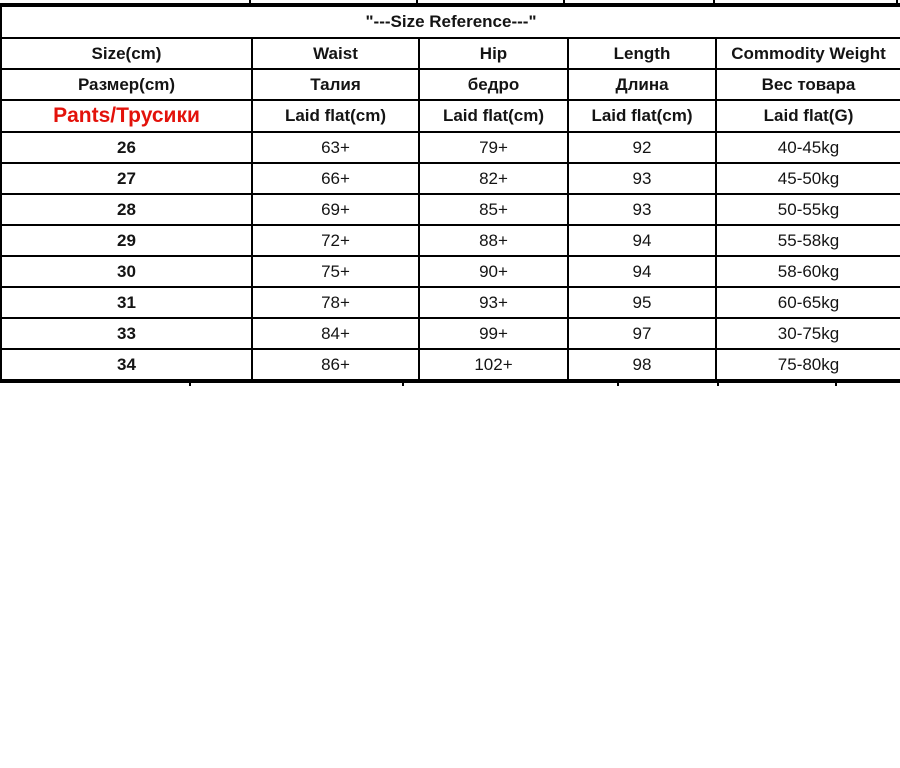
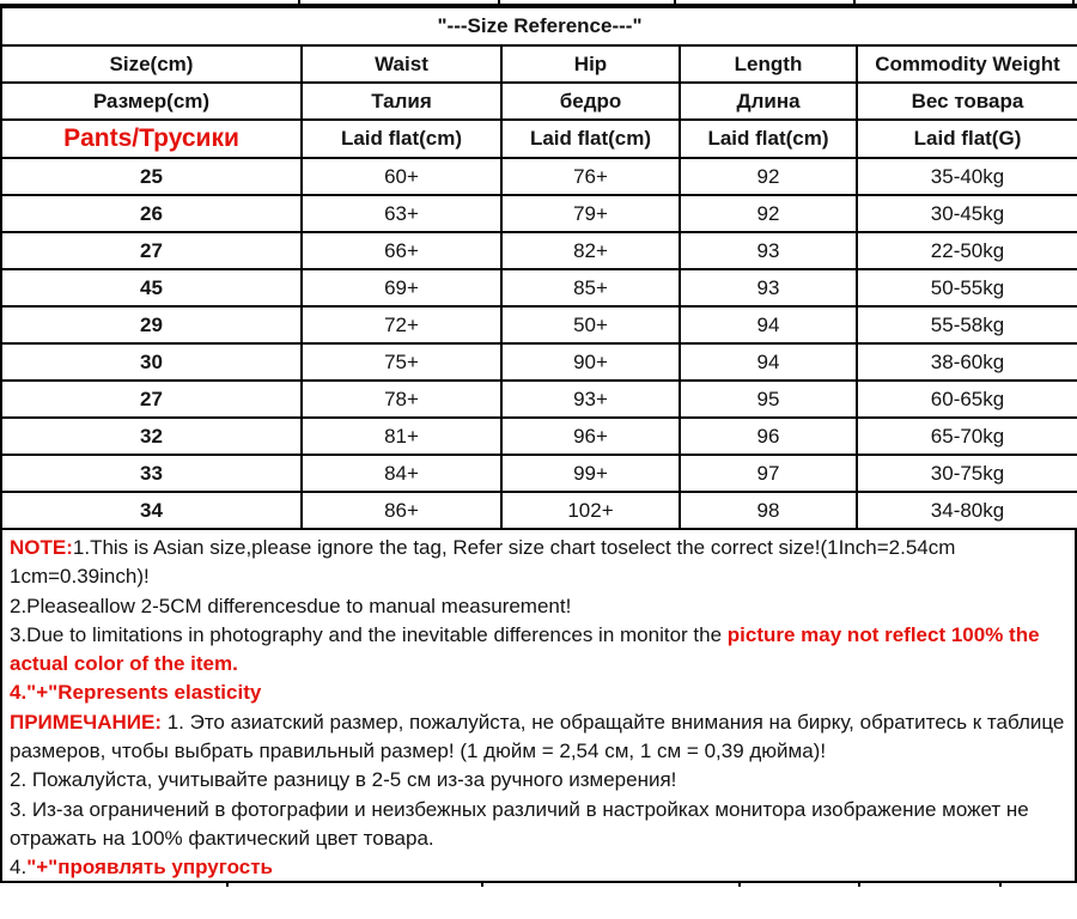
  "---Size Reference---"
  Size(cm)	Waist	Hip	Length	Commodity Weight
  Размер(cm)	Талия	бедро	Длина	Вес товара
  Pants/Трусики	Laid flat(cm)	Laid flat(cm)	Laid flat(cm)	Laid flat(G)
+ 25	60+	76+	92	35-40kg
- 26	63+	79+	92	40-45kg
+ 26	63+	79+	92	30-45kg
- 27	66+	82+	93	45-50kg
+ 27	66+	82+	93	22-50kg
- 28	69+	85+	93	50-55kg
+ 45	69+	85+	93	50-55kg
- 29	72+	88+	94	55-58kg
+ 29	72+	50+	94	55-58kg
- 30	75+	90+	94	58-60kg
+ 30	75+	90+	94	38-60kg
- 31	78+	93+	95	60-65kg
+ 27	78+	93+	95	60-65kg
+ 32	81+	96+	96	65-70kg
  33	84+	99+	97	30-75kg
- 34	86+	102+	98	75-80kg
+ 34	86+	102+	98	34-80kg
+ NOTE:1.This is Asian size,please ignore the tag, Refer size chart toselect the correct size!(1Inch=2.54cm 1cm=0.39inch)!
+ 2.Pleaseallow 2-5CM differencesdue to manual measurement!
+ 3.Due to limitations in photography and the inevitable differences in monitor the picture may not reflect 100% the actual color of the item.
+ 4."+"Represents elasticity
+ ПРИМЕЧАНИЕ: 1. Это азиатский размер, пожалуйста, не обращайте внимания на бирку, обратитесь к таблице размеров, чтобы выбрать правильный размер! (1 дюйм = 2,54 см, 1 см = 0,39 дюйма)!
+ 2. Пожалуйста, учитывайте разницу в 2-5 см из-за ручного измерения!
+ 3. Из-за ограничений в фотографии и неизбежных различий в настройках монитора изображение может не отражать на 100% фактический цвет товара.
+ 4."+"проявлять упругость
